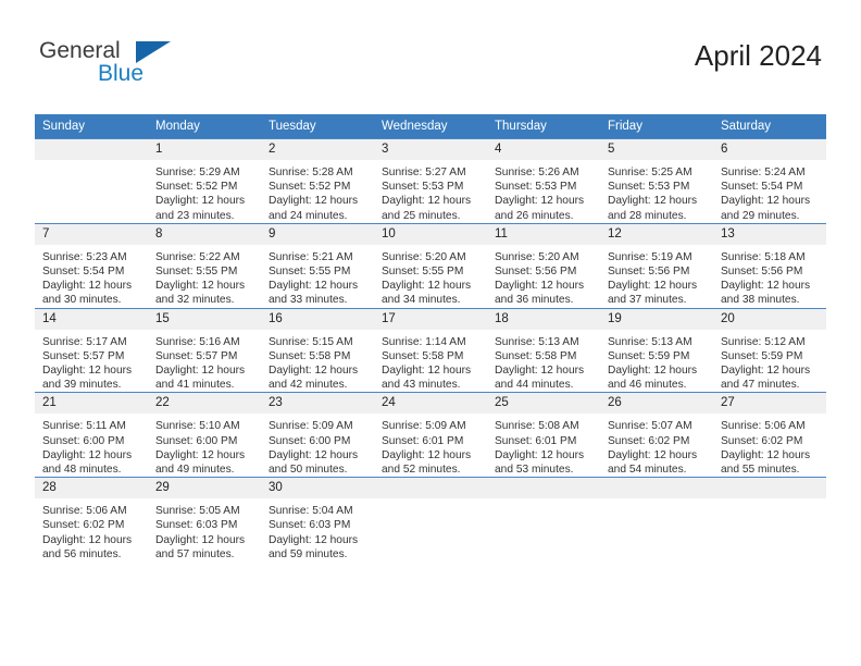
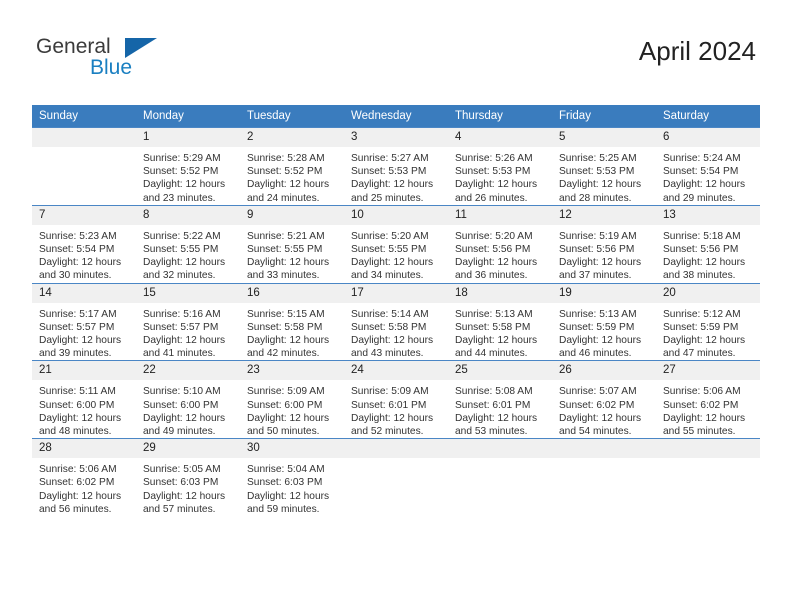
  General
  Blue
  April 2024
  Sunday	Monday	Tuesday	Wednesday	Thursday	Friday	Saturday
  	1Sunrise: 5:29 AMSunset: 5:52 PMDaylight: 12 hoursand 23 minutes.	2Sunrise: 5:28 AMSunset: 5:52 PMDaylight: 12 hoursand 24 minutes.	3Sunrise: 5:27 AMSunset: 5:53 PMDaylight: 12 hoursand 25 minutes.	4Sunrise: 5:26 AMSunset: 5:53 PMDaylight: 12 hoursand 26 minutes.	5Sunrise: 5:25 AMSunset: 5:53 PMDaylight: 12 hoursand 28 minutes.	6Sunrise: 5:24 AMSunset: 5:54 PMDaylight: 12 hoursand 29 minutes.
  7Sunrise: 5:23 AMSunset: 5:54 PMDaylight: 12 hoursand 30 minutes.	8Sunrise: 5:22 AMSunset: 5:55 PMDaylight: 12 hoursand 32 minutes.	9Sunrise: 5:21 AMSunset: 5:55 PMDaylight: 12 hoursand 33 minutes.	10Sunrise: 5:20 AMSunset: 5:55 PMDaylight: 12 hoursand 34 minutes.	11Sunrise: 5:20 AMSunset: 5:56 PMDaylight: 12 hoursand 36 minutes.	12Sunrise: 5:19 AMSunset: 5:56 PMDaylight: 12 hoursand 37 minutes.	13Sunrise: 5:18 AMSunset: 5:56 PMDaylight: 12 hoursand 38 minutes.
- 14Sunrise: 5:17 AMSunset: 5:57 PMDaylight: 12 hoursand 39 minutes.	15Sunrise: 5:16 AMSunset: 5:57 PMDaylight: 12 hoursand 41 minutes.	16Sunrise: 5:15 AMSunset: 5:58 PMDaylight: 12 hoursand 42 minutes.	17Sunrise: 1:14 AMSunset: 5:58 PMDaylight: 12 hoursand 43 minutes.	18Sunrise: 5:13 AMSunset: 5:58 PMDaylight: 12 hoursand 44 minutes.	19Sunrise: 5:13 AMSunset: 5:59 PMDaylight: 12 hoursand 46 minutes.	20Sunrise: 5:12 AMSunset: 5:59 PMDaylight: 12 hoursand 47 minutes.
+ 14Sunrise: 5:17 AMSunset: 5:57 PMDaylight: 12 hoursand 39 minutes.	15Sunrise: 5:16 AMSunset: 5:57 PMDaylight: 12 hoursand 41 minutes.	16Sunrise: 5:15 AMSunset: 5:58 PMDaylight: 12 hoursand 42 minutes.	17Sunrise: 5:14 AMSunset: 5:58 PMDaylight: 12 hoursand 43 minutes.	18Sunrise: 5:13 AMSunset: 5:58 PMDaylight: 12 hoursand 44 minutes.	19Sunrise: 5:13 AMSunset: 5:59 PMDaylight: 12 hoursand 46 minutes.	20Sunrise: 5:12 AMSunset: 5:59 PMDaylight: 12 hoursand 47 minutes.
  21Sunrise: 5:11 AMSunset: 6:00 PMDaylight: 12 hoursand 48 minutes.	22Sunrise: 5:10 AMSunset: 6:00 PMDaylight: 12 hoursand 49 minutes.	23Sunrise: 5:09 AMSunset: 6:00 PMDaylight: 12 hoursand 50 minutes.	24Sunrise: 5:09 AMSunset: 6:01 PMDaylight: 12 hoursand 52 minutes.	25Sunrise: 5:08 AMSunset: 6:01 PMDaylight: 12 hoursand 53 minutes.	26Sunrise: 5:07 AMSunset: 6:02 PMDaylight: 12 hoursand 54 minutes.	27Sunrise: 5:06 AMSunset: 6:02 PMDaylight: 12 hoursand 55 minutes.
  28Sunrise: 5:06 AMSunset: 6:02 PMDaylight: 12 hoursand 56 minutes.	29Sunrise: 5:05 AMSunset: 6:03 PMDaylight: 12 hoursand 57 minutes.	30Sunrise: 5:04 AMSunset: 6:03 PMDaylight: 12 hoursand 59 minutes.
